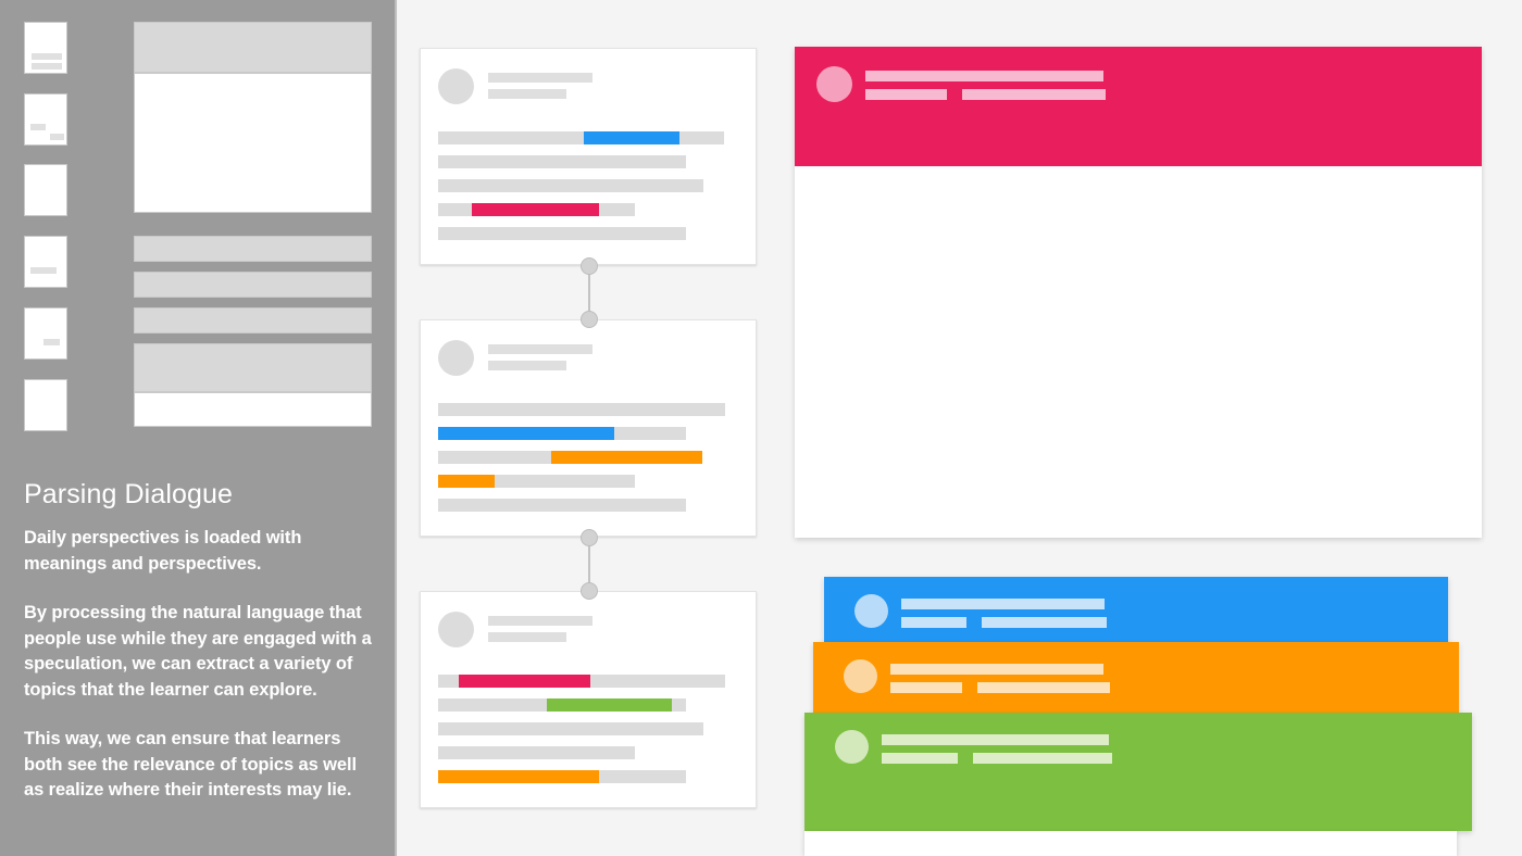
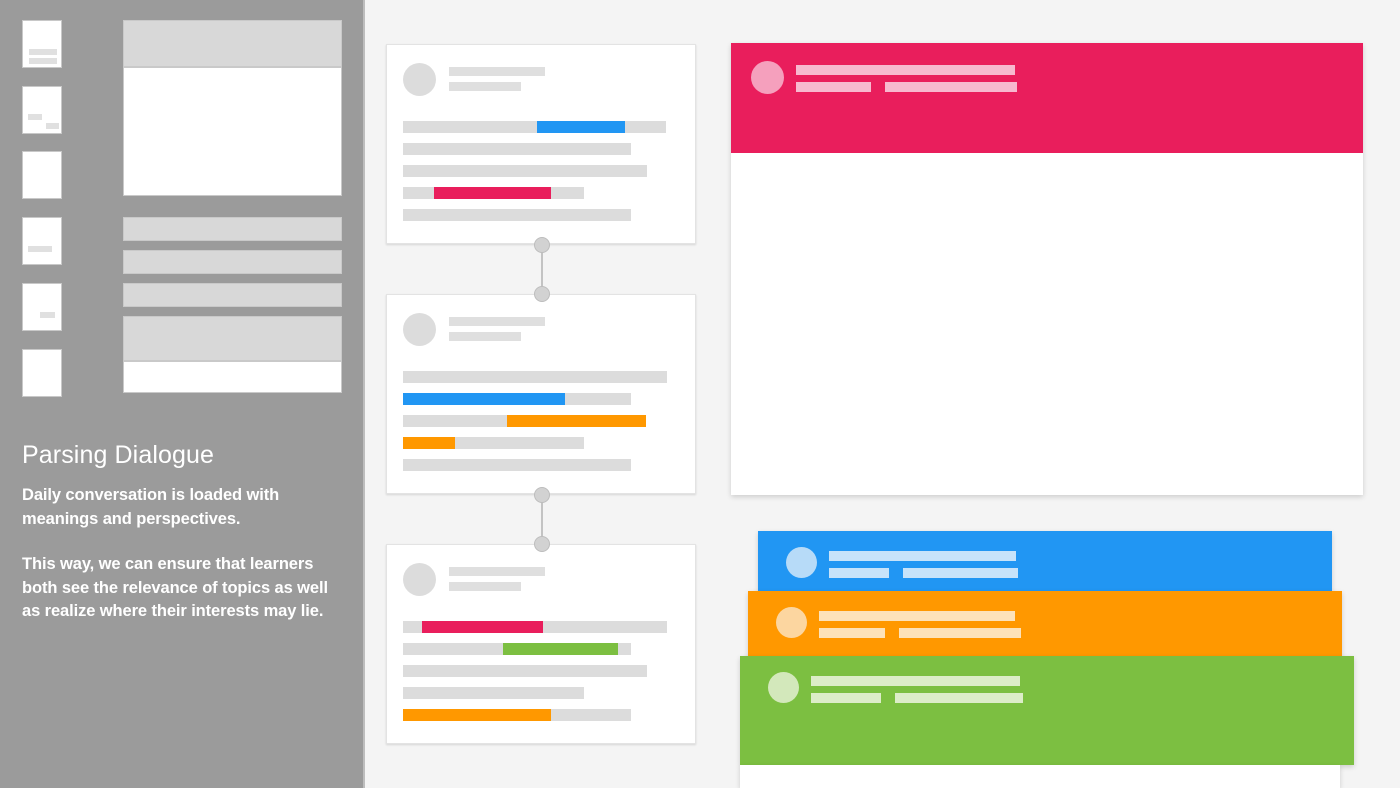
  Parsing Dialogue
- Daily perspectives is loaded with meanings and perspectives.
+ Daily conversation is loaded with meanings and perspectives.
- By processing the natural language that people use while they are engaged with a speculation, we can extract a variety of topics that the learner can explore.
  This way, we can ensure that learners both see the relevance of topics as well as realize where their interests may lie.
